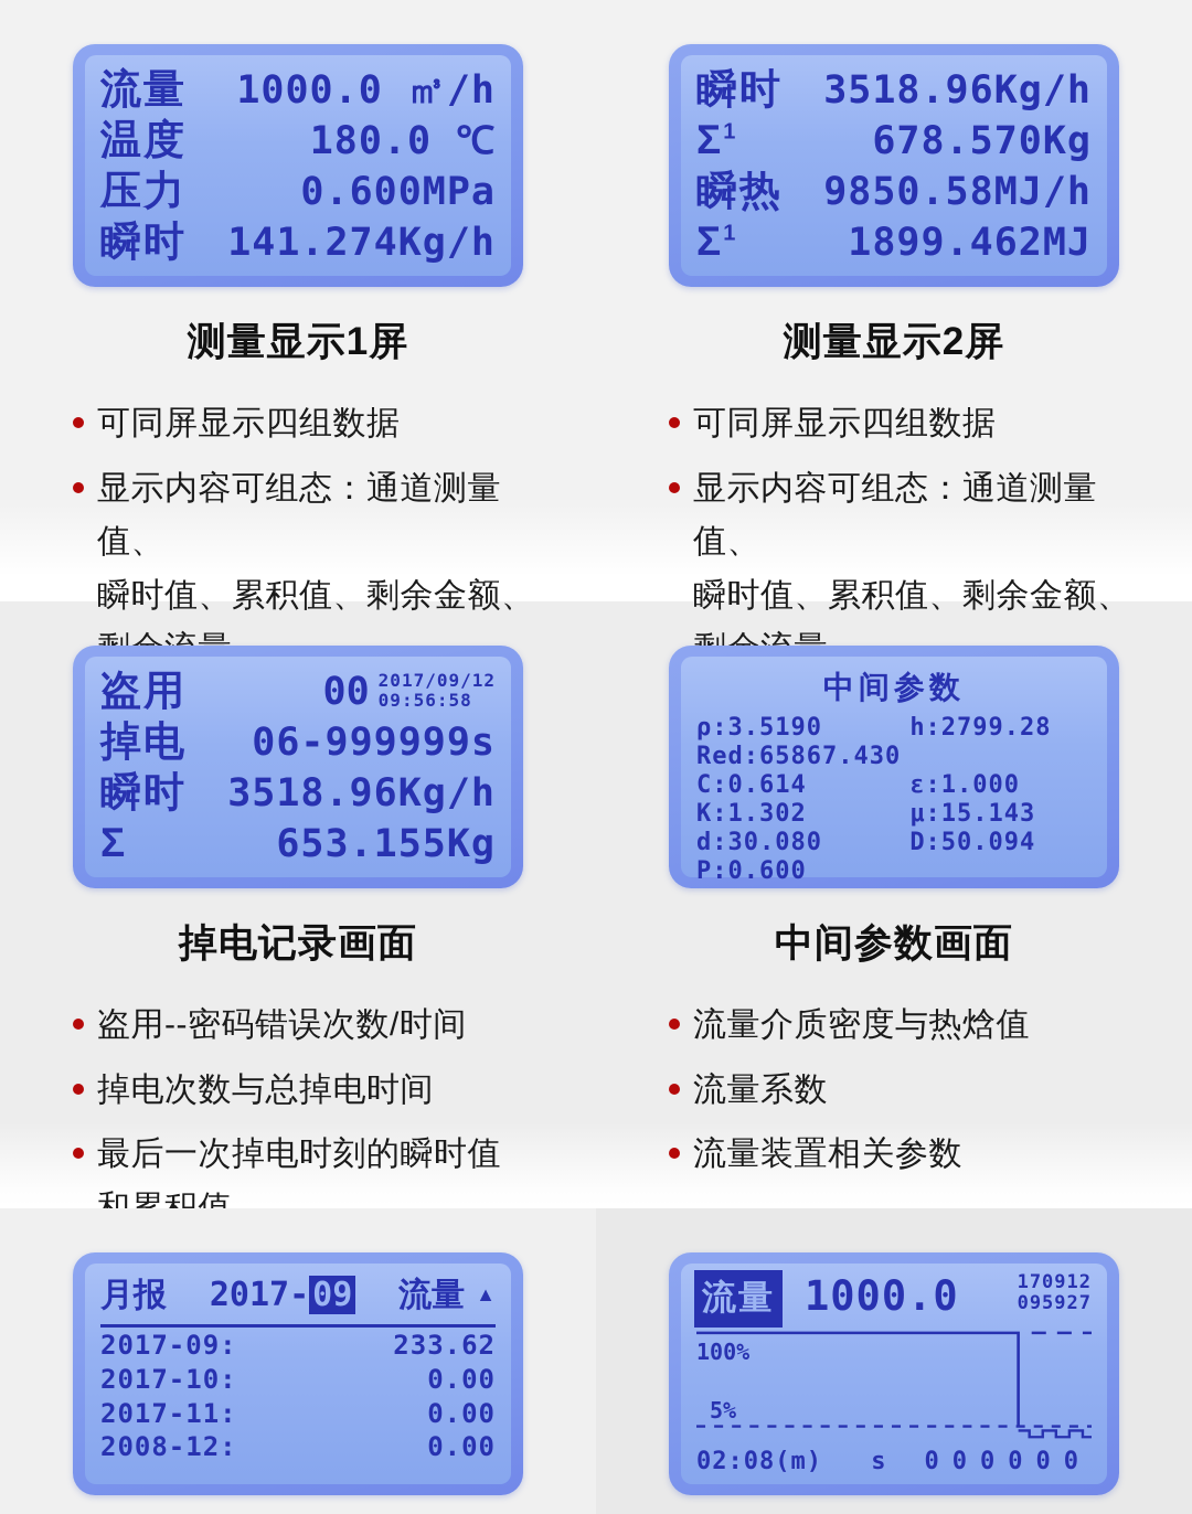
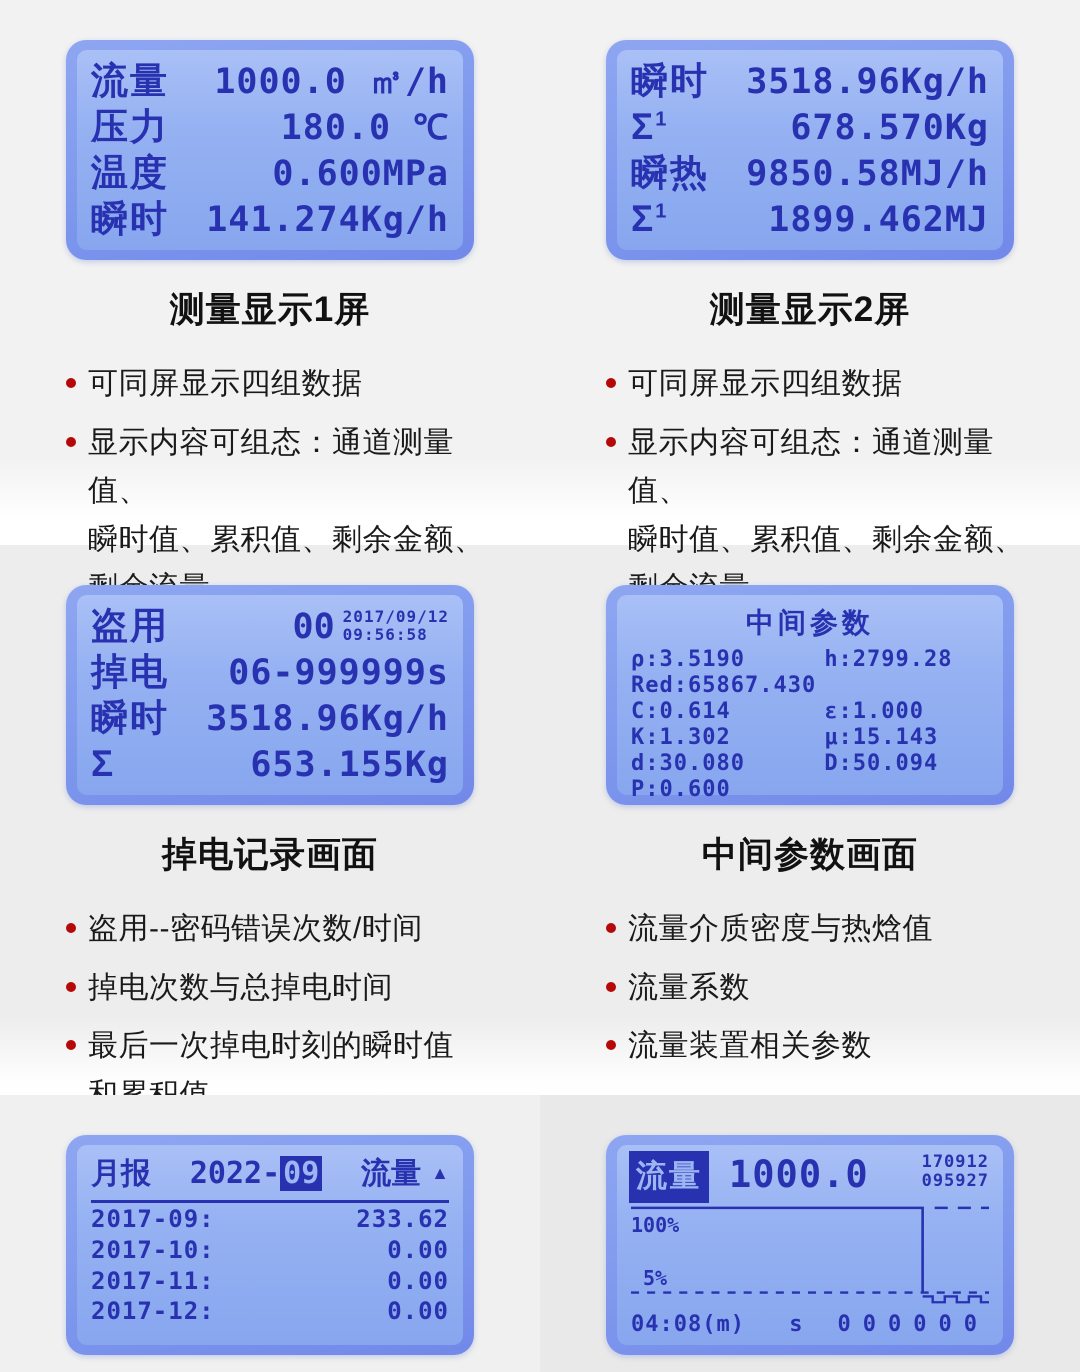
  流量
  1000.0 ㎥/h
- 温度
+ 压力
  180.0 ℃
- 压力
+ 温度
  0.600MPa
  瞬时
  141.274Kg/h
  测量显示1屏
  可同屏显示四组数据
  显示内容可组态：通道测量值、
  瞬时值、累积值、剩余金额、
  瞬时
  3518.96Kg/h
  Σ1
  678.570Kg
  瞬热
  9850.58MJ/h
  Σ1
  1899.462MJ
  测量显示2屏
  可同屏显示四组数据
  显示内容可组态：通道测量值、
  瞬时值、累积值、剩余金额、
  盗用
  00
  2017/09/12
  09:56:58
  掉电
  06-999999s
  瞬时
  3518.96Kg/h
  Σ
  653.155Kg
  掉电记录画面
  盗用--密码错误次数/时间
  掉电次数与总掉电时间
  最后一次掉电时刻的瞬时值
  中间参数
  ρ:3.5190
  h:2799.28
  Red:65867.430
  C:0.614
  ε:1.000
  K:1.302
  μ:15.143
  d:30.080
  D:50.094
  P:0.600
  中间参数画面
  流量介质密度与热焓值
  流量系数
  流量装置相关参数
  月报
- 2017-
+ 2022-
  09
  流量
  ▲
  2017-09:
  233.62
  2017-10:
  0.00
  2017-11:
  0.00
- 2008-12:
+ 2017-12:
  0.00
  流量
  1000.0
  170912
  095927
  100%
  5%
- 02:08(m)
+ 04:08(m)
  s
  000000
